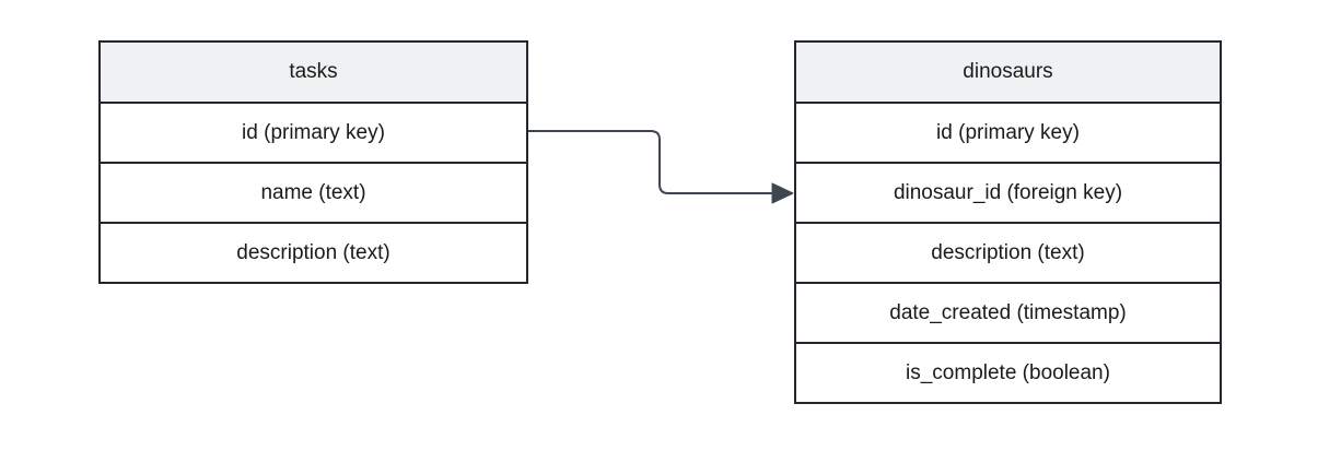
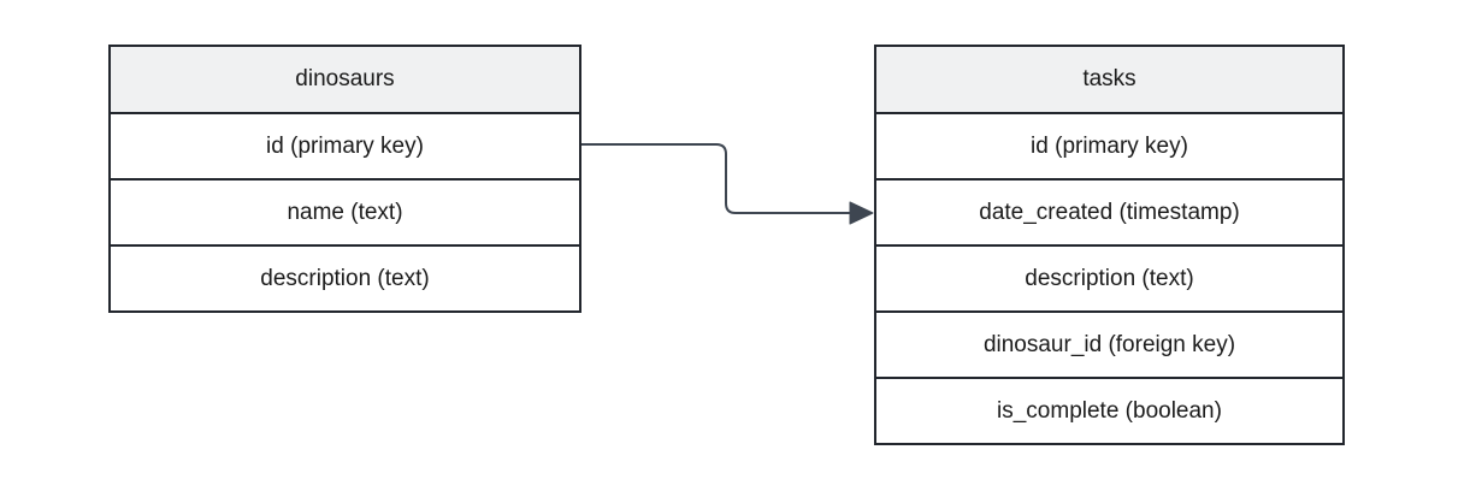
- tasks
+ dinosaurs
  id (primary key)
  name (text)
  description (text)
- dinosaurs
+ tasks
  id (primary key)
- dinosaur_id (foreign key)
+ date_created (timestamp)
  description (text)
- date_created (timestamp)
+ dinosaur_id (foreign key)
  is_complete (boolean)
